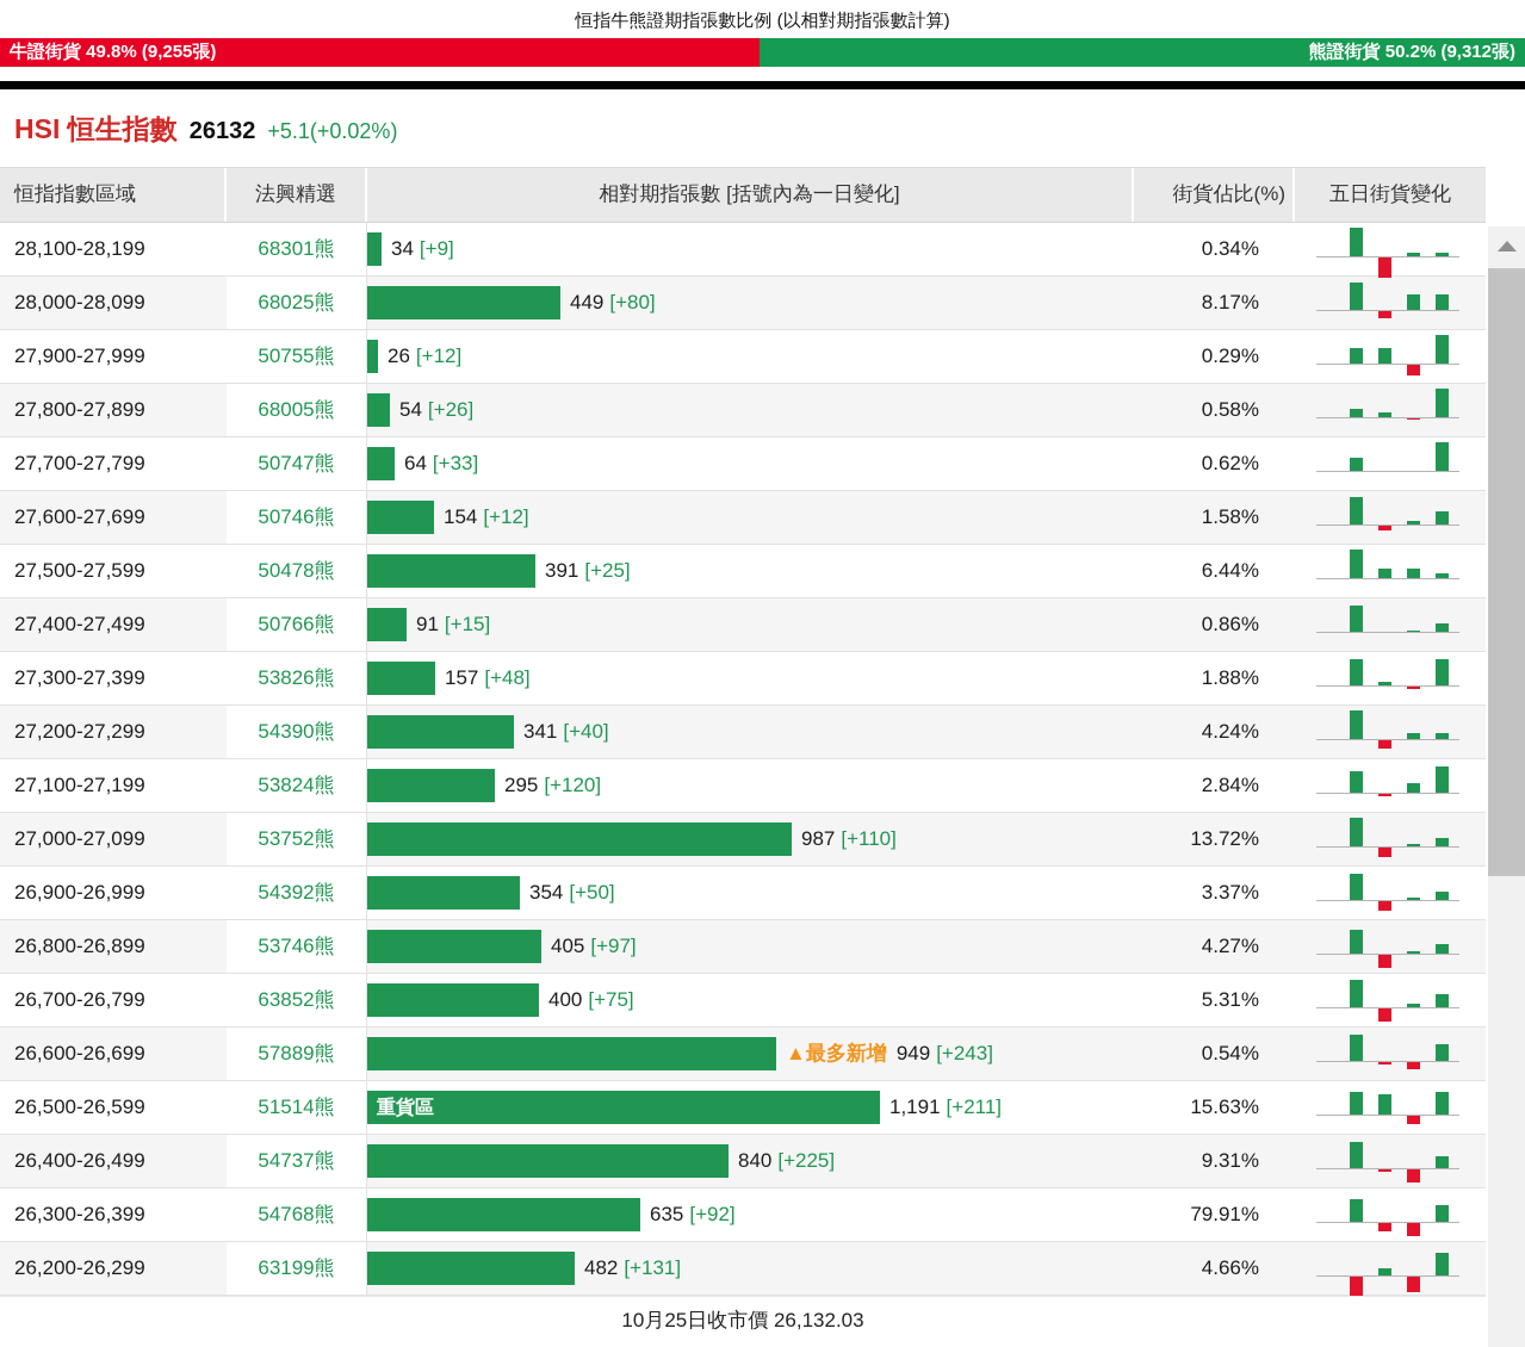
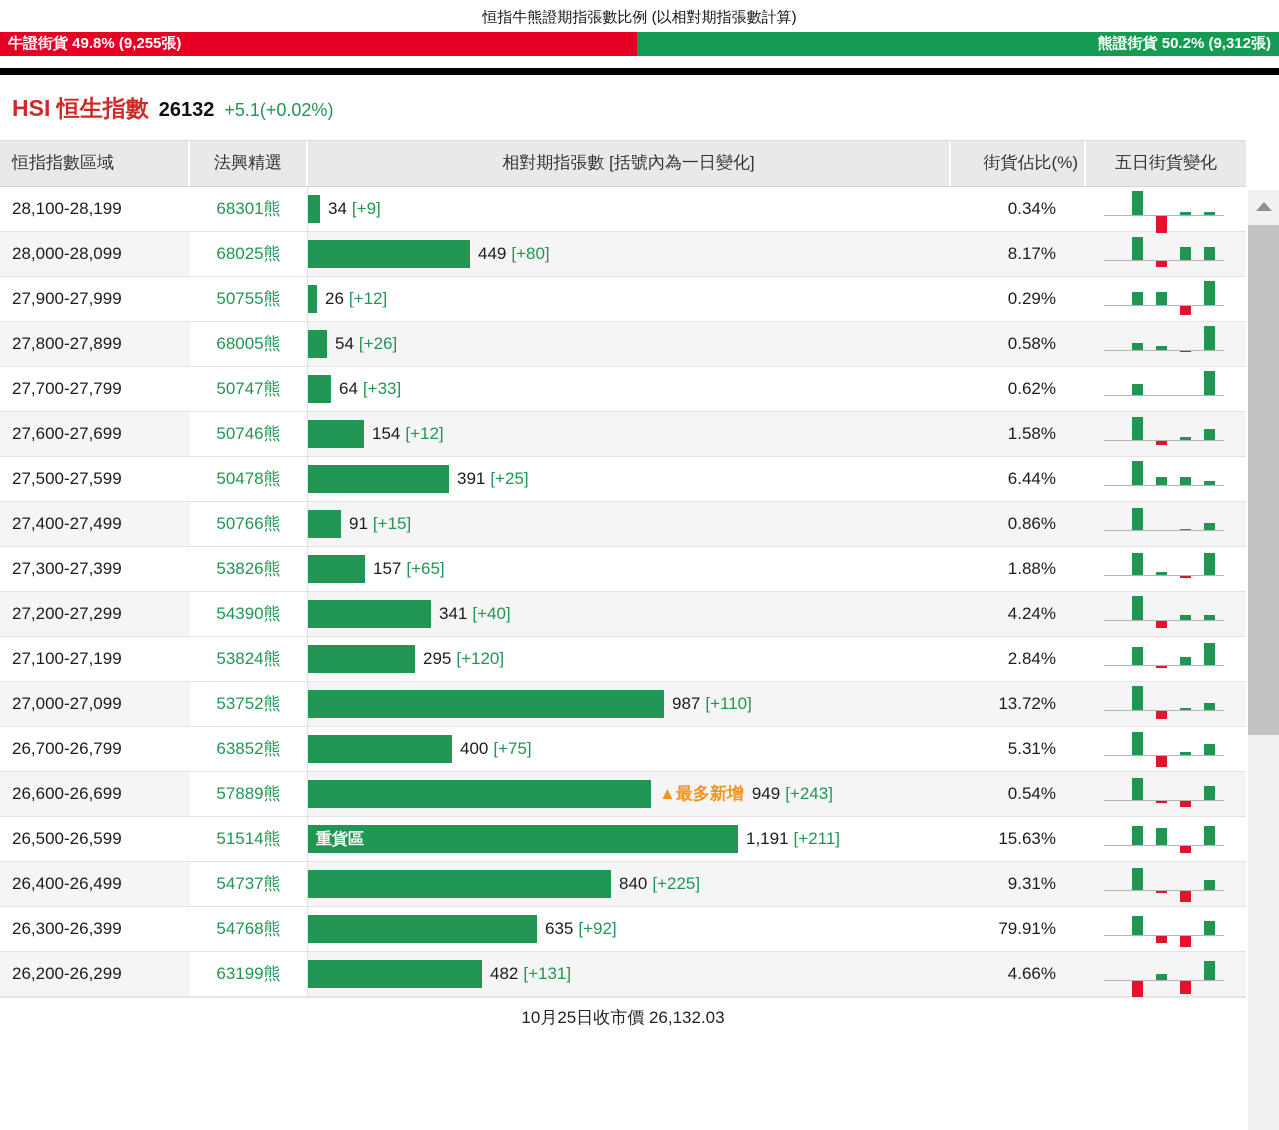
  恒指牛熊證期指張數比例 (以相對期指張數計算)
  牛證街貨 49.8% (9,255張)
  熊證街貨 50.2% (9,312張)
  HSI 恒生指數
  26132
  +5.1(+0.02%)
  恒指指數區域
  法興精選
  相對期指張數 [括號內為一日變化]
  街貨佔比(%)
  五日街貨變化
  28,100-28,199
  68301熊
  34
  [+9]
  0.34%
  28,000-28,099
  68025熊
  449
  [+80]
  8.17%
  27,900-27,999
  50755熊
  26
  [+12]
  0.29%
  27,800-27,899
  68005熊
  54
  [+26]
  0.58%
  27,700-27,799
  50747熊
  64
  [+33]
  0.62%
  27,600-27,699
  50746熊
  154
  [+12]
  1.58%
  27,500-27,599
  50478熊
  391
  [+25]
  6.44%
  27,400-27,499
  50766熊
  91
  [+15]
  0.86%
  27,300-27,399
  53826熊
  157
- [+48]
+ [+65]
  1.88%
  27,200-27,299
  54390熊
  341
  [+40]
  4.24%
  27,100-27,199
  53824熊
  295
  [+120]
  2.84%
  27,000-27,099
  53752熊
  987
  [+110]
  13.72%
- 26,900-26,999
- 54392熊
- 354
- [+50]
- 3.37%
- 26,800-26,899
- 53746熊
- 405
- [+97]
- 4.27%
  26,700-26,799
  63852熊
  400
  [+75]
  5.31%
  26,600-26,699
  57889熊
  ▲最多新增
  949
  [+243]
  0.54%
  26,500-26,599
  51514熊
  重貨區
  1,191
  [+211]
  15.63%
  26,400-26,499
  54737熊
  840
  [+225]
  9.31%
  26,300-26,399
  54768熊
  635
  [+92]
  79.91%
  26,200-26,299
  63199熊
  482
  [+131]
  4.66%
  10月25日收市價 26,132.03
